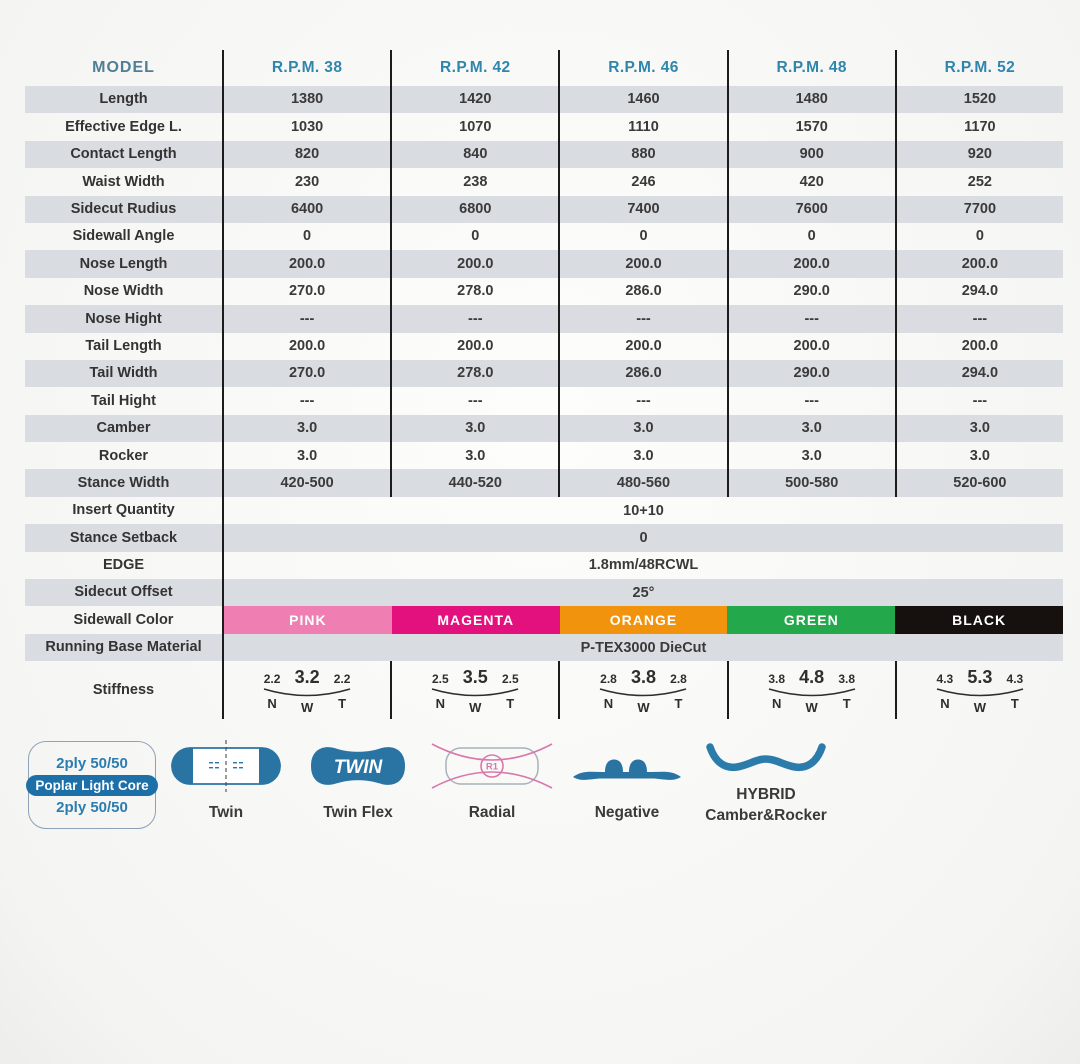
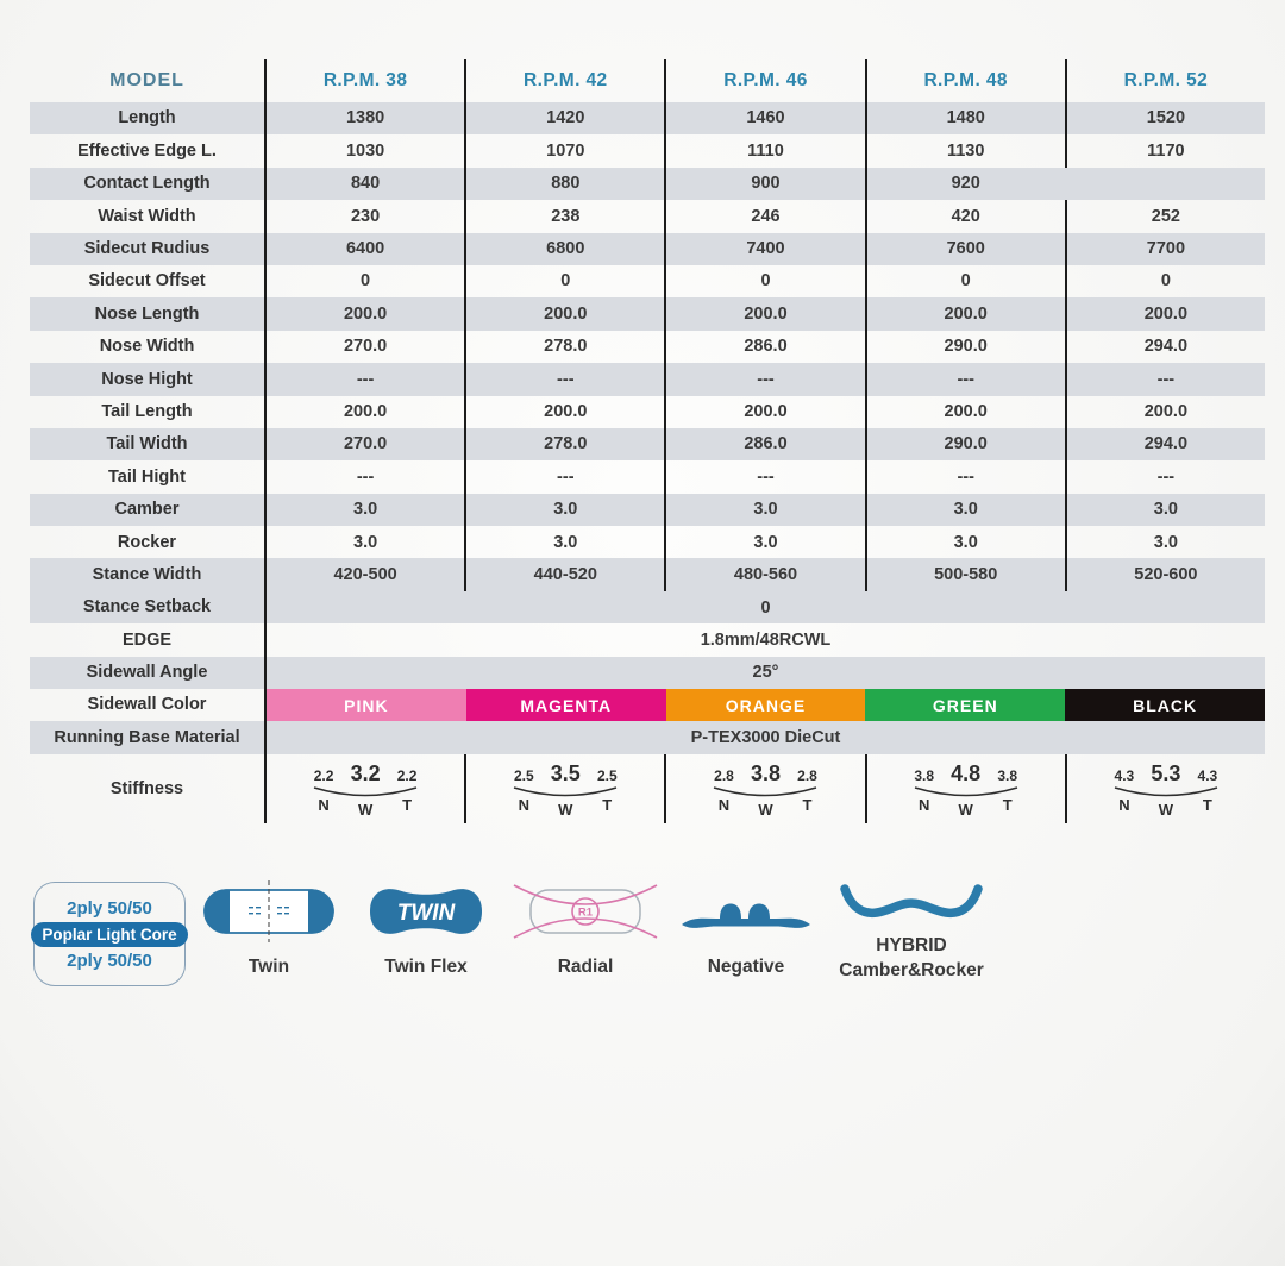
  MODEL
  R.P.M. 38
  R.P.M. 42
  R.P.M. 46
  R.P.M. 48
  R.P.M. 52
  Length
  1380
  1420
  1460
  1480
  1520
  Effective Edge L.
  1030
  1070
  1110
- 1570
+ 1130
  1170
  Contact Length
- 820
  840
  880
  900
  920
  Waist Width
  230
  238
  246
  420
  252
  Sidecut Rudius
  6400
  6800
  7400
  7600
  7700
- Sidewall Angle
+ Sidecut Offset
  0
  0
  0
  0
  0
  Nose Length
  200.0
  200.0
  200.0
  200.0
  200.0
  Nose Width
  270.0
  278.0
  286.0
  290.0
  294.0
  Nose Hight
  ---
  ---
  ---
  ---
  ---
  Tail Length
  200.0
  200.0
  200.0
  200.0
  200.0
  Tail Width
  270.0
  278.0
  286.0
  290.0
  294.0
  Tail Hight
  ---
  ---
  ---
  ---
  ---
  Camber
  3.0
  3.0
  3.0
  3.0
  3.0
  Rocker
  3.0
  3.0
  3.0
  3.0
  3.0
  Stance Width
  420-500
  440-520
  480-560
  500-580
  520-600
- Insert Quantity
- 10+10
  Stance Setback
  0
  EDGE
  1.8mm/48RCWL
- Sidecut Offset
+ Sidewall Angle
  25°
  Sidewall Color
  PINK
  MAGENTA
  ORANGE
  GREEN
  BLACK
  Running Base Material
  P-TEX3000 DieCut
  Stiffness
  2.2
  3.2
  2.2
  N
  W
  T
  2.5
  3.5
  2.5
  N
  W
  T
  2.8
  3.8
  2.8
  N
  W
  T
  3.8
  4.8
  3.8
  N
  W
  T
  4.3
  5.3
  4.3
  N
  W
  T
  2ply 50/50
  Poplar Light Core
  2ply 50/50
  Twin
  TWIN
  Twin Flex
  R1
  Radial
  Negative
  HYBRID
  Camber&Rocker
